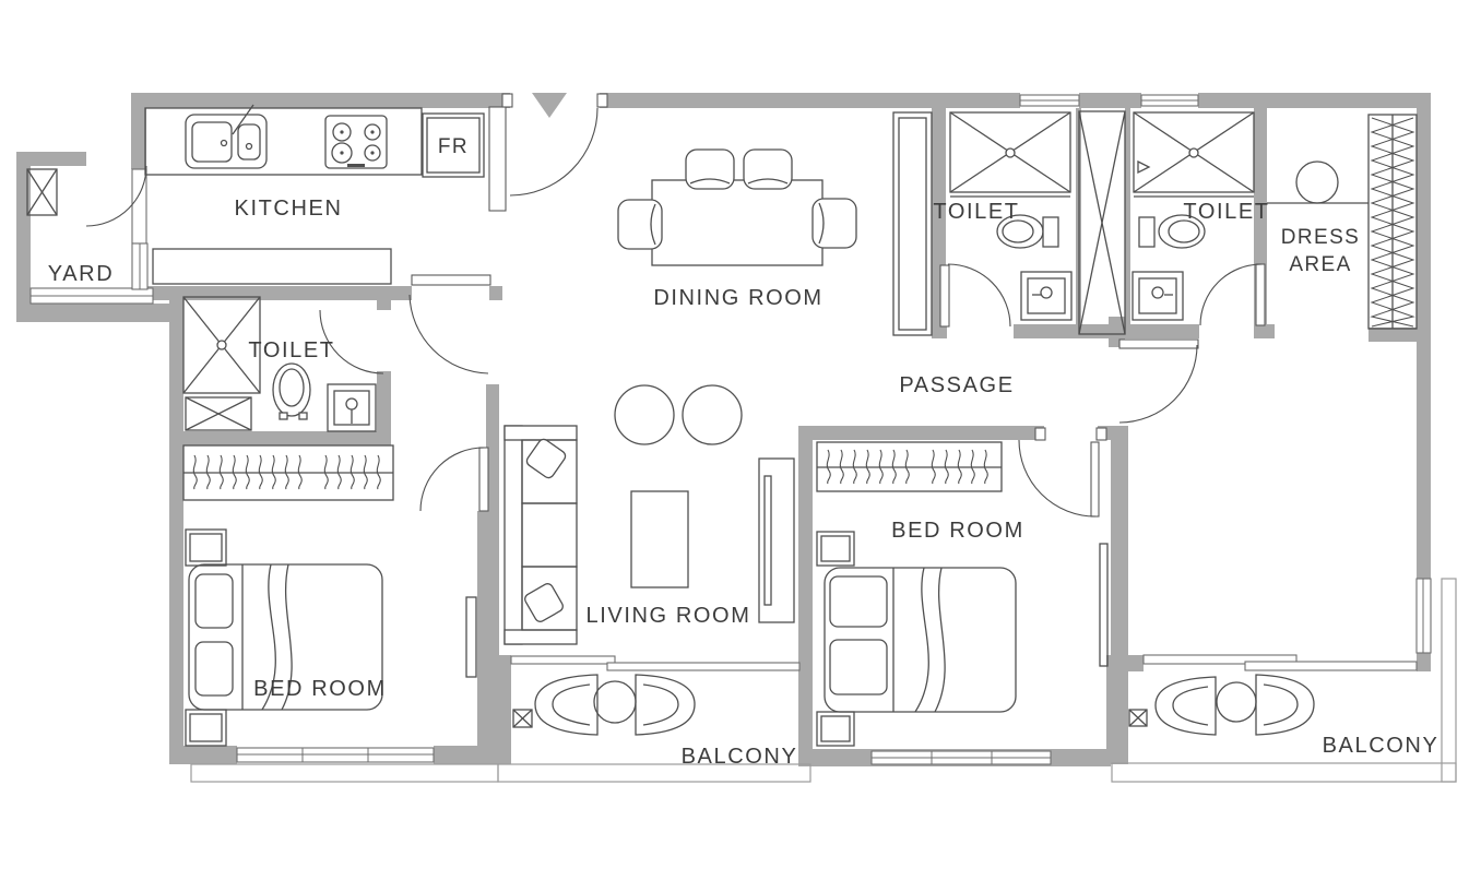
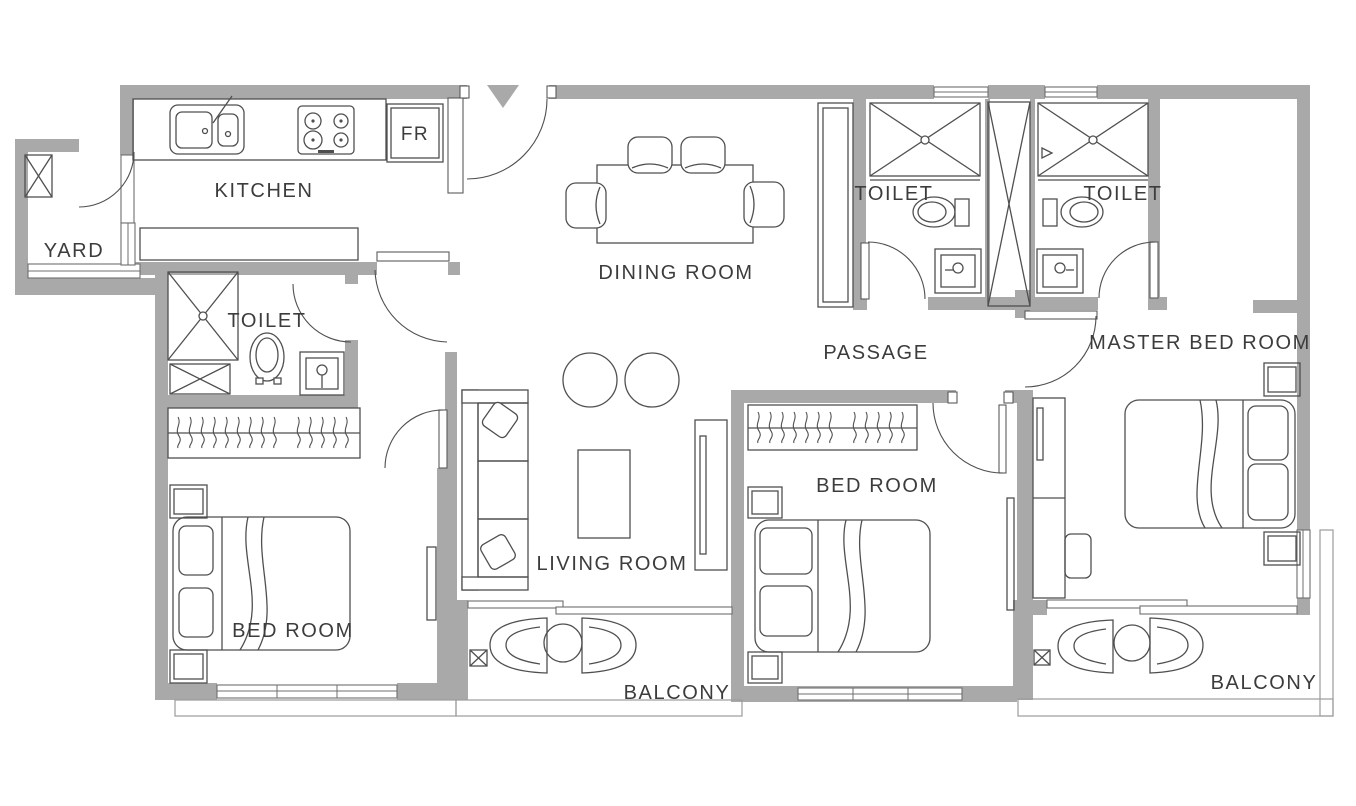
  FR
  KITCHEN
  YARD
  TOILET
  DINING ROOM
  TOILET
  TOILET
- DRESS
- AREA
  PASSAGE
+ MASTER BED ROOM
  LIVING ROOM
  BED ROOM
  BED ROOM
  BALCONY
  BALCONY
